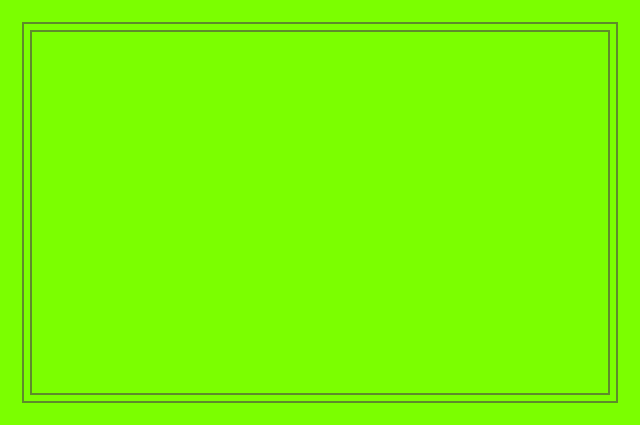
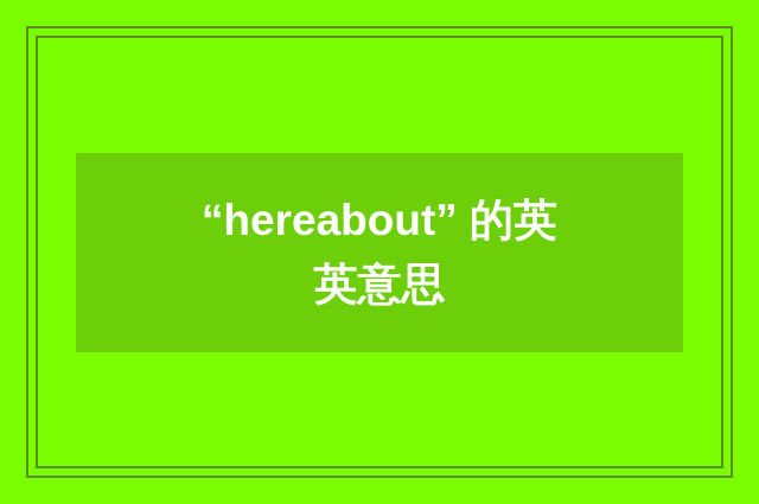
+ “hereabout” 的英英意思
